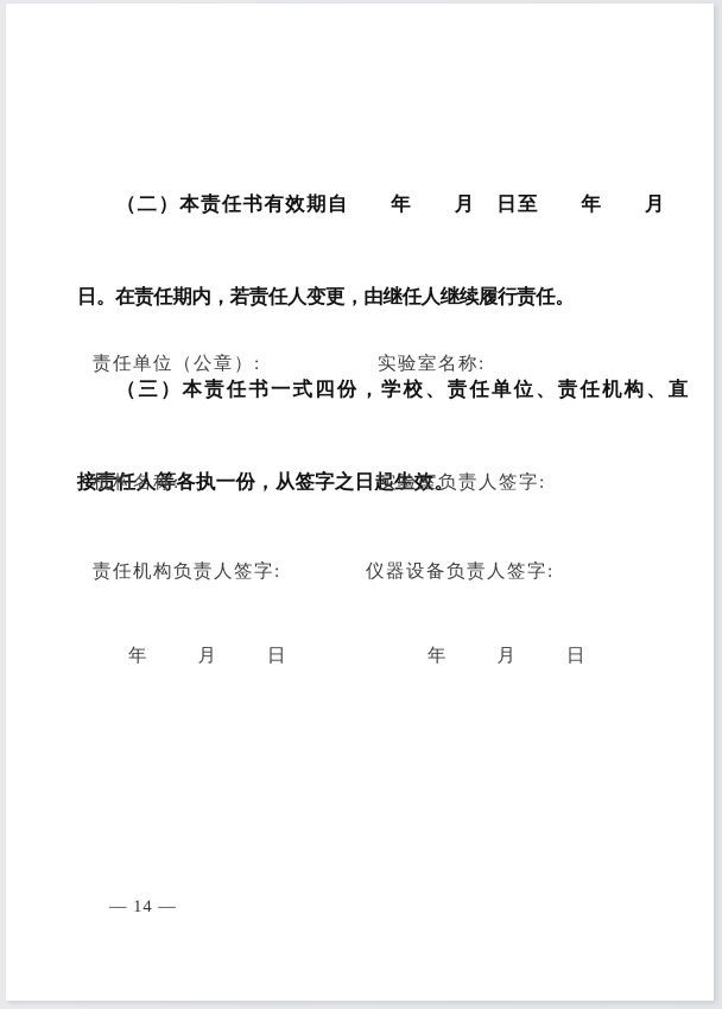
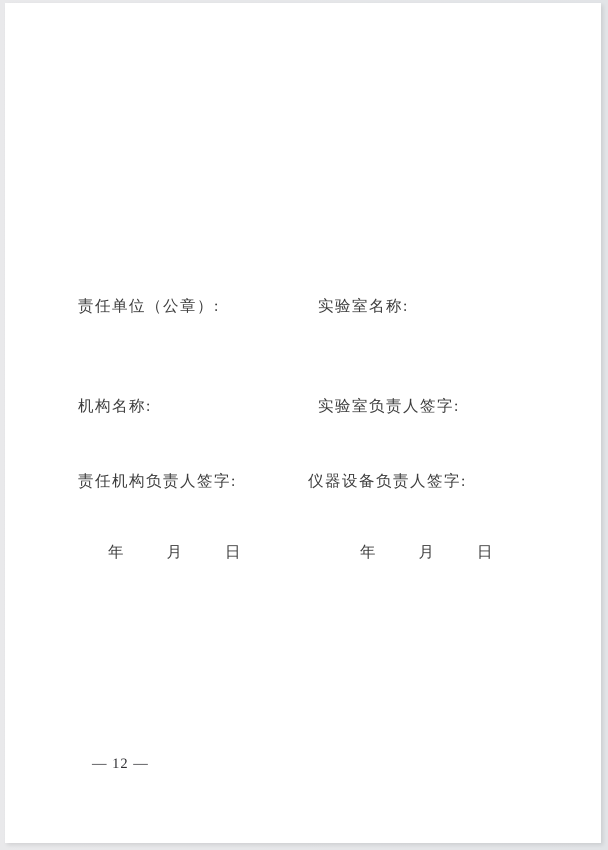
- （二）本责任书有效期自 年 月 日至 年 月
- 日。在责任期内，若责任人变更，由继任人继续履行责任。
- （三）本责任书一式四份，学校、责任单位、责任机构、直
- 接责任人等各执一份，从签字之日起生效。
  责任单位（公章）:
  实验室名称:
  机构名称:
  实验室负责人签字:
  责任机构负责人签字:
  仪器设备负责人签字:
  年
  月
  日
  年
  月
  日
- — 14 —
+ — 12 —
